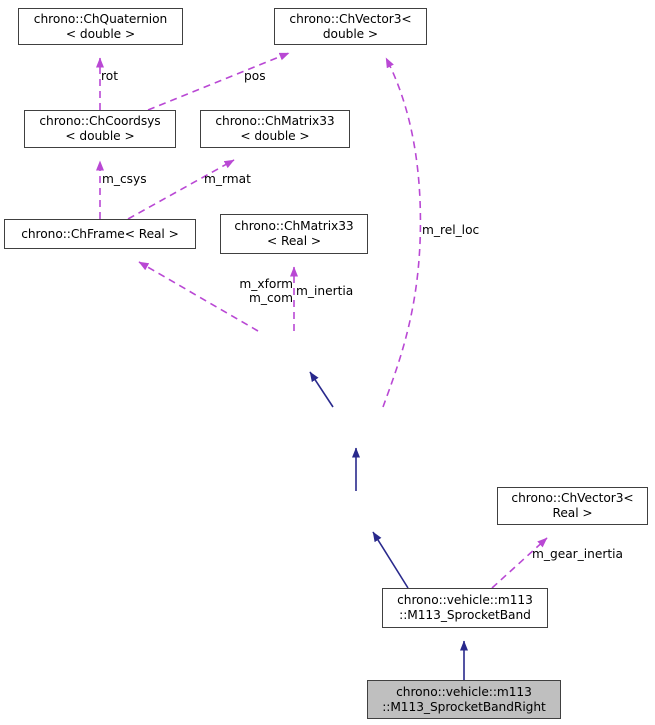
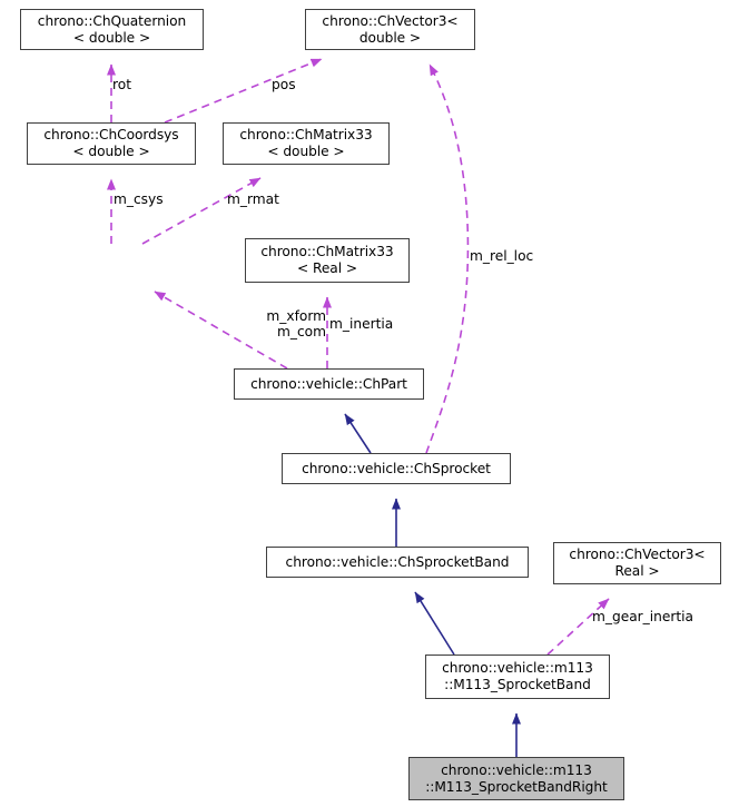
  chrono::ChQuaternion
  < double >
  chrono::ChVector3<
  double >
  chrono::ChCoordsys
  < double >
  chrono::ChMatrix33
  < double >
- chrono::ChFrame< Real >
  chrono::ChMatrix33
  < Real >
+ chrono::vehicle::ChPart
+ chrono::vehicle::ChSprocket
+ chrono::vehicle::ChSprocketBand
  chrono::ChVector3<
  Real >
  chrono::vehicle::m113
  ::M113_SprocketBand
  chrono::vehicle::m113
  ::M113_SprocketBandRight
  rot
  pos
  m_csys
  m_rmat
  m_rel_loc
  m_xform
  m_com
  m_inertia
  m_gear_inertia
